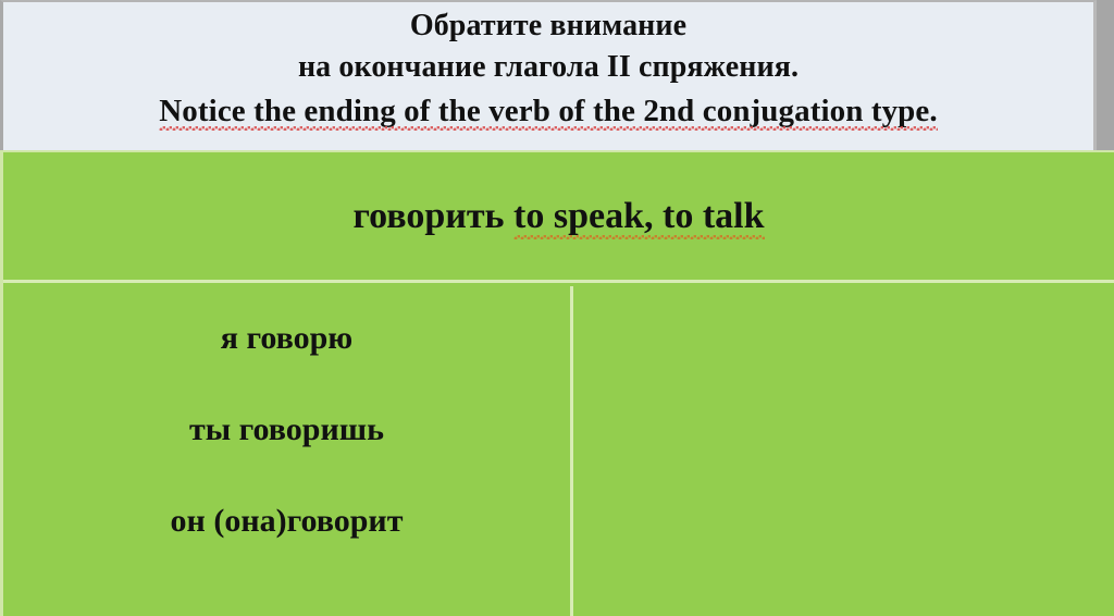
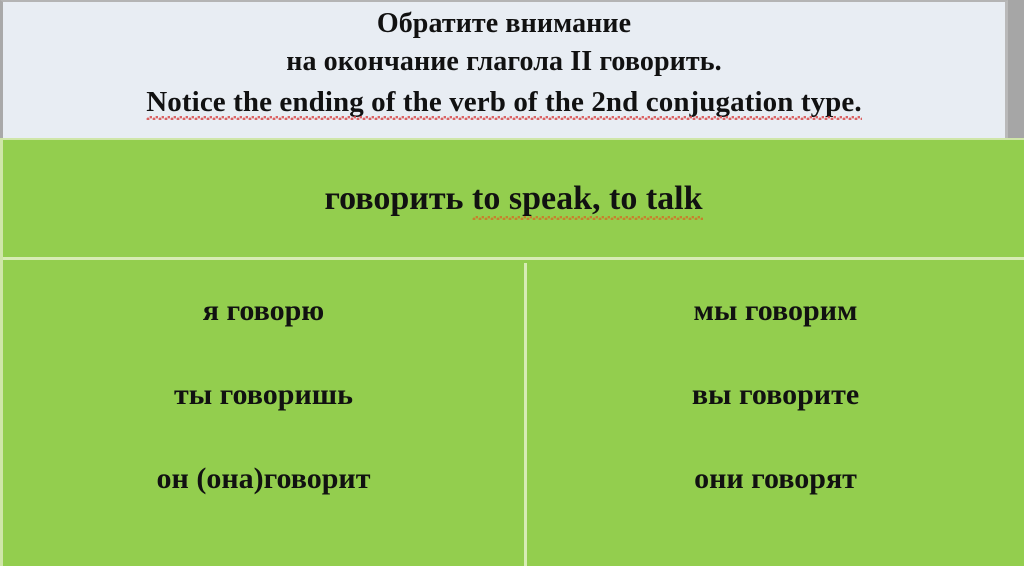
  Обратите внимание
- на окончание глагола II спряжения.
+ на окончание глагола II говорить.
  Notice the ending of the verb of the 2nd conjugation type.
  говорить to speak, to talk
  я говорю
  ты говоришь
  он (она)говорит
+ мы говорим
+ вы говорите
+ они говорят
